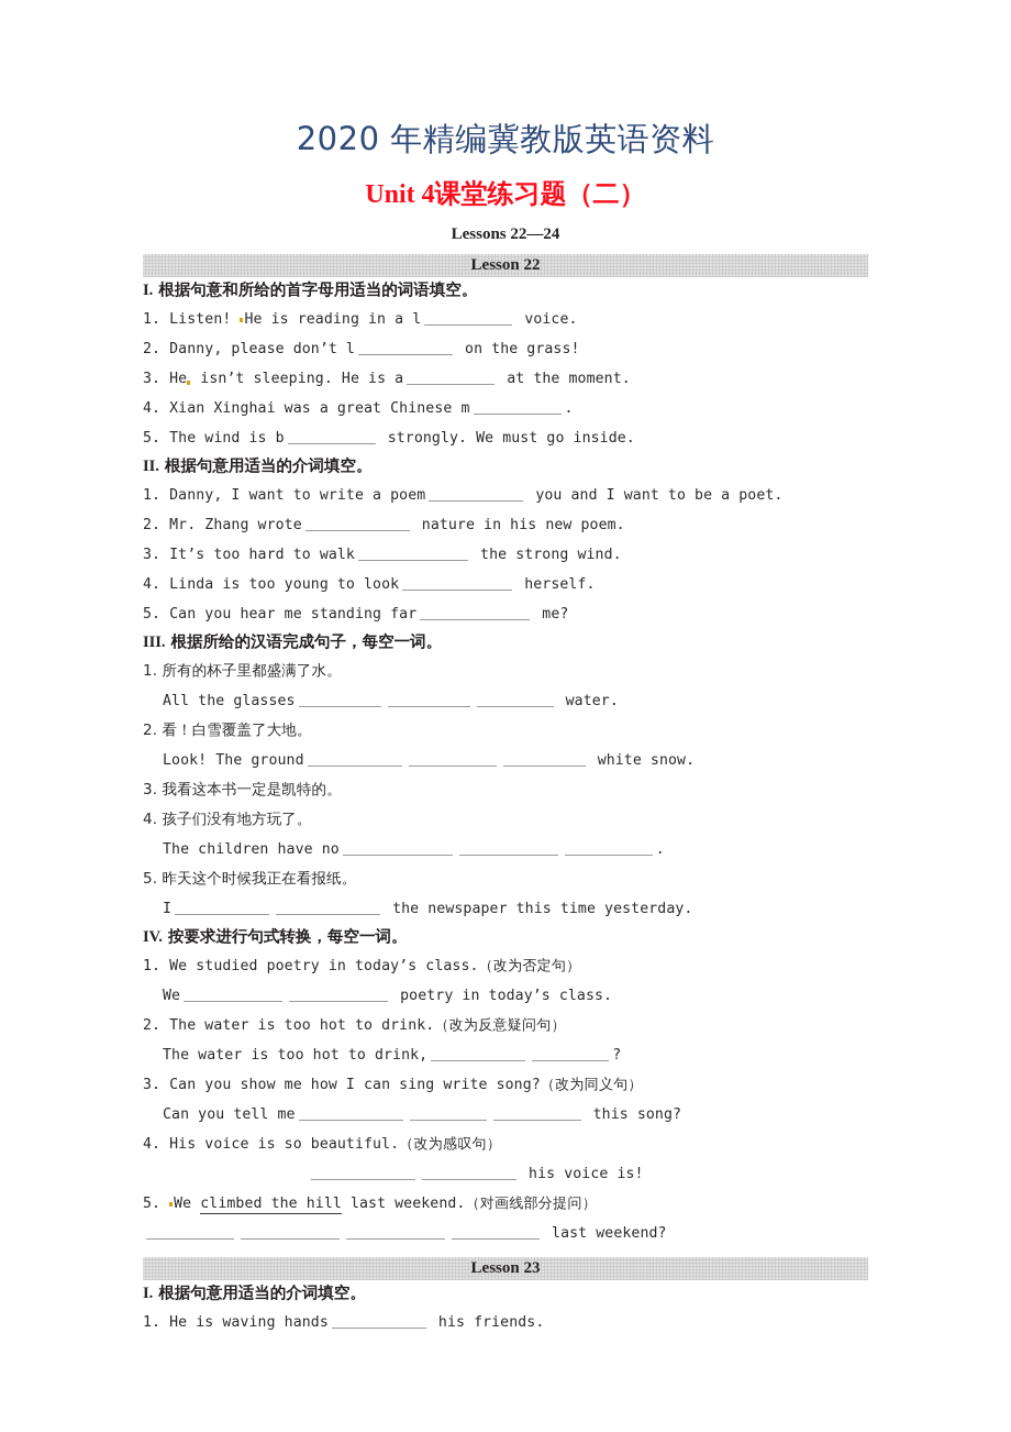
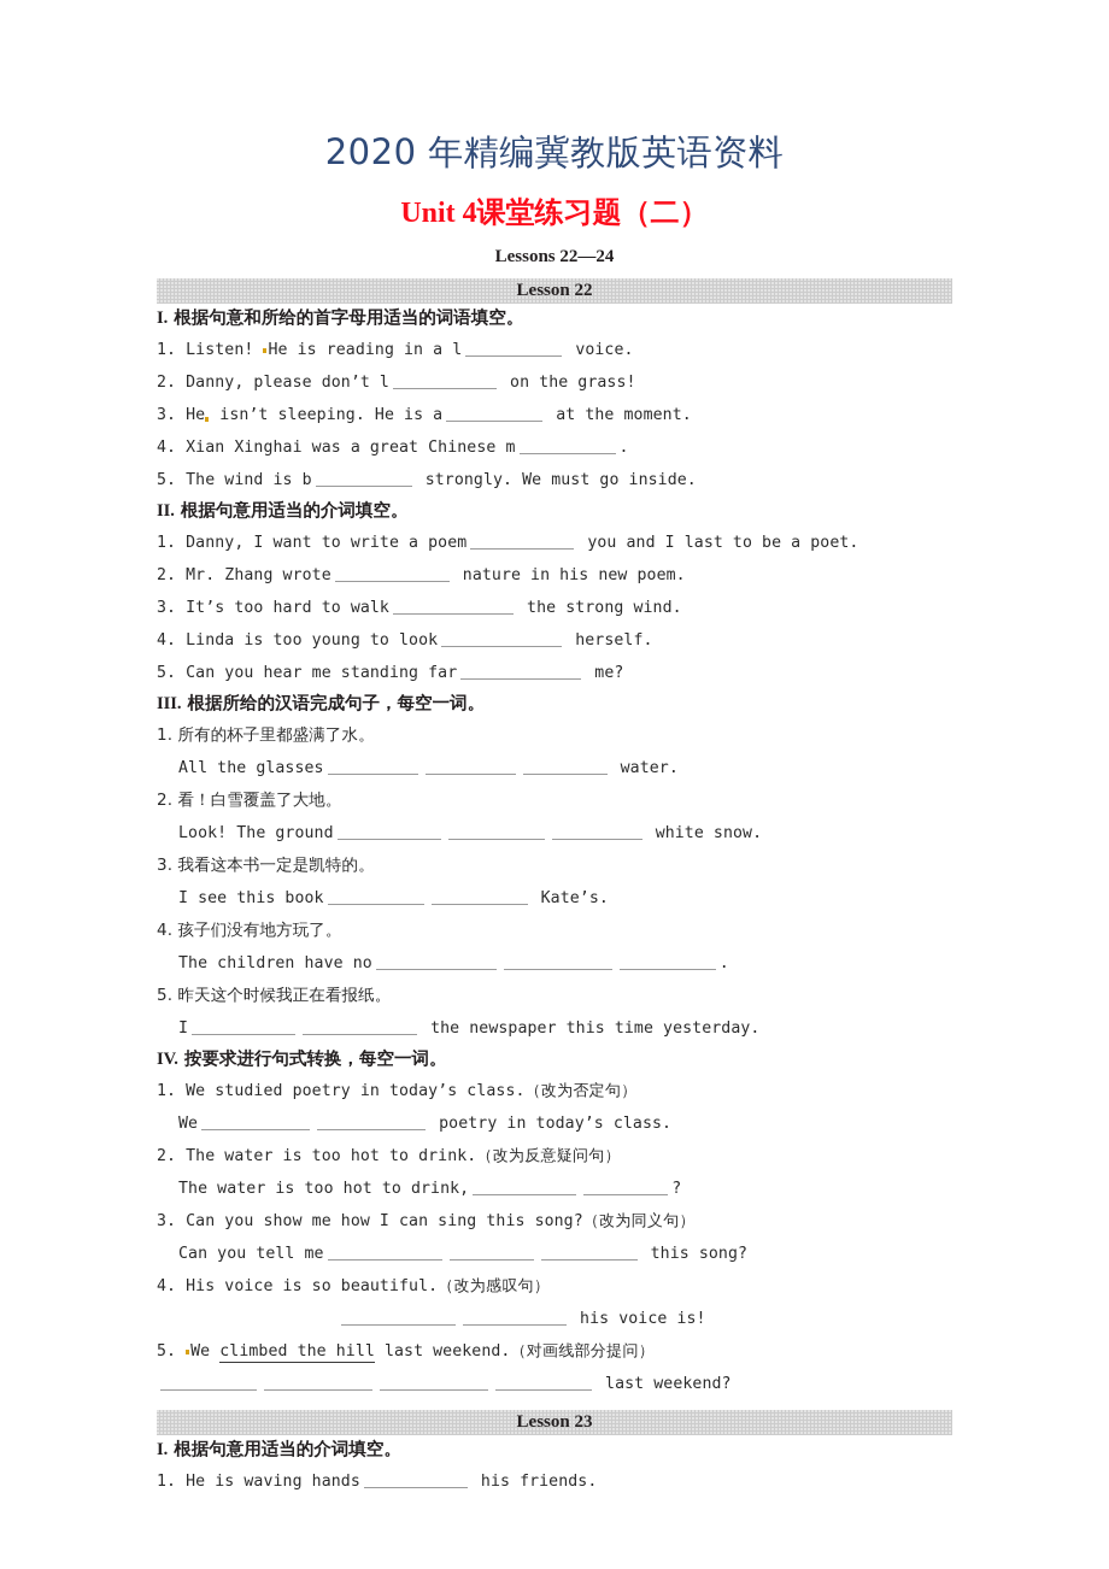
  2020 年精编冀教版英语资料
  Unit 4课堂练习题（二）
  Lessons 22—24
  Lesson 22
  I. 根据句意和所给的首字母用适当的词语填空。
  1. Listen! He is reading in a l voice.
  2. Danny, please don’t l on the grass!
  3. He isn’t sleeping. He is a at the moment.
  4. Xian Xinghai was a great Chinese m .
  5. The wind is b strongly. We must go inside.
  II. 根据句意用适当的介词填空。
- 1. Danny, I want to write a poem you and I want to be a poet.
+ 1. Danny, I want to write a poem you and I last to be a poet.
  2. Mr. Zhang wrote nature in his new poem.
  3. It’s too hard to walk the strong wind.
  4. Linda is too young to look herself.
  5. Can you hear me standing far me?
  III. 根据所给的汉语完成句子，每空一词。
  1. 所有的杯子里都盛满了水。
  All the glasses water.
  2. 看！白雪覆盖了大地。
  Look! The ground white snow.
  3. 我看这本书一定是凯特的。
+ I see this book Kate’s.
  4. 孩子们没有地方玩了。
  The children have no .
  5. 昨天这个时候我正在看报纸。
  I the newspaper this time yesterday.
  IV. 按要求进行句式转换，每空一词。
  1. We studied poetry in today’s class.（改为否定句）
  We poetry in today’s class.
  2. The water is too hot to drink.（改为反意疑问句）
  The water is too hot to drink, ?
- 3. Can you show me how I can sing write song?（改为同义句）
+ 3. Can you show me how I can sing this song?（改为同义句）
  Can you tell me this song?
  4. His voice is so beautiful.（改为感叹句）
  his voice is!
  5. We climbed the hill last weekend.（对画线部分提问）
  last weekend?
  Lesson 23
  I. 根据句意用适当的介词填空。
  1. He is waving hands his friends.
